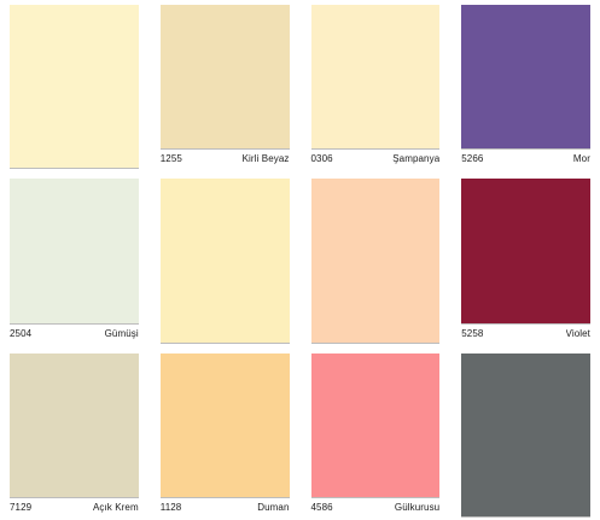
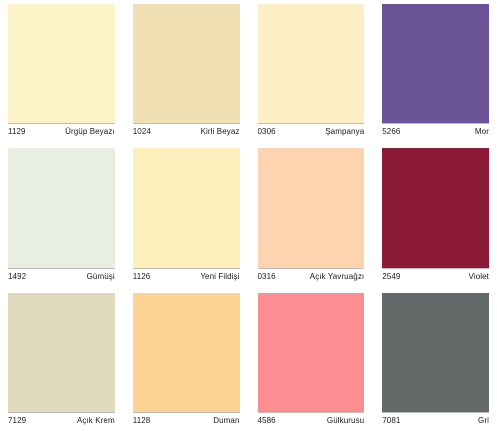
+ 1129
+ Ürgüp Beyazı
- 1255
+ 1024
  Kirli Beyaz
  0306
  Şampanya
  5266
  Mor
- 2504
+ 1492
  Gümüşi
+ 1126
+ Yeni Fildişi
+ 0316
+ Açık Yavruağzı
- 5258
+ 2549
  Violet
  7129
  Açık Krem
  1128
  Duman
  4586
  Gülkurusu
+ 7081
+ Gri
